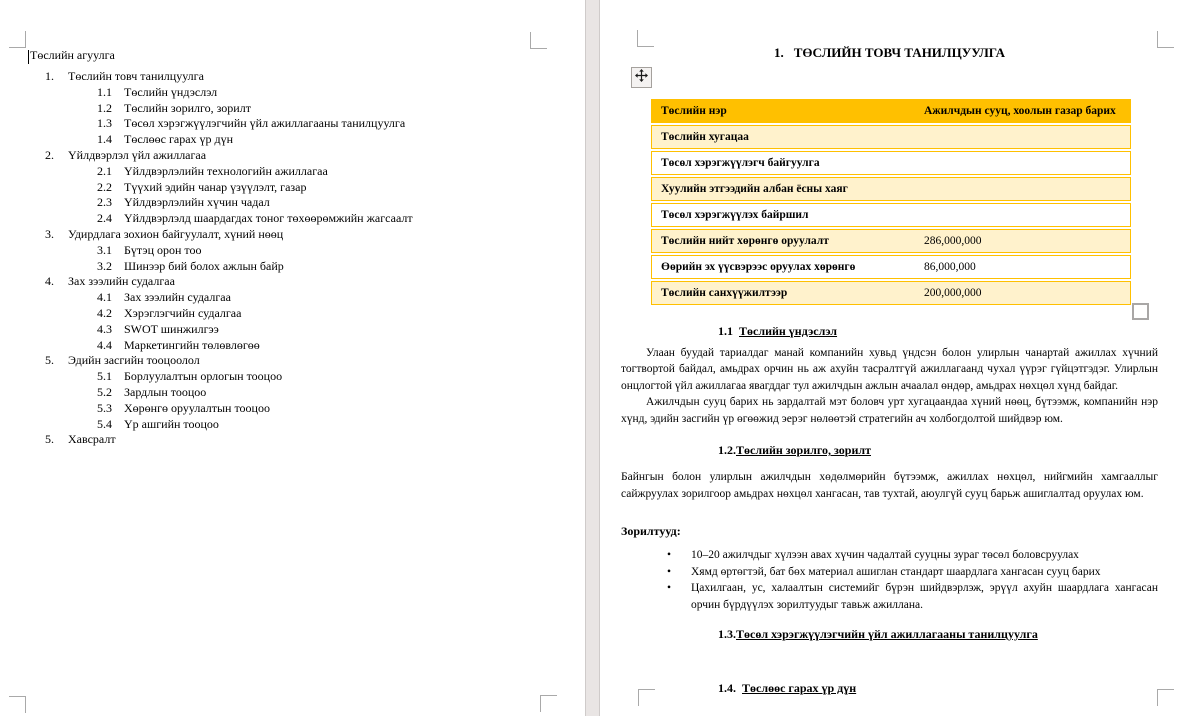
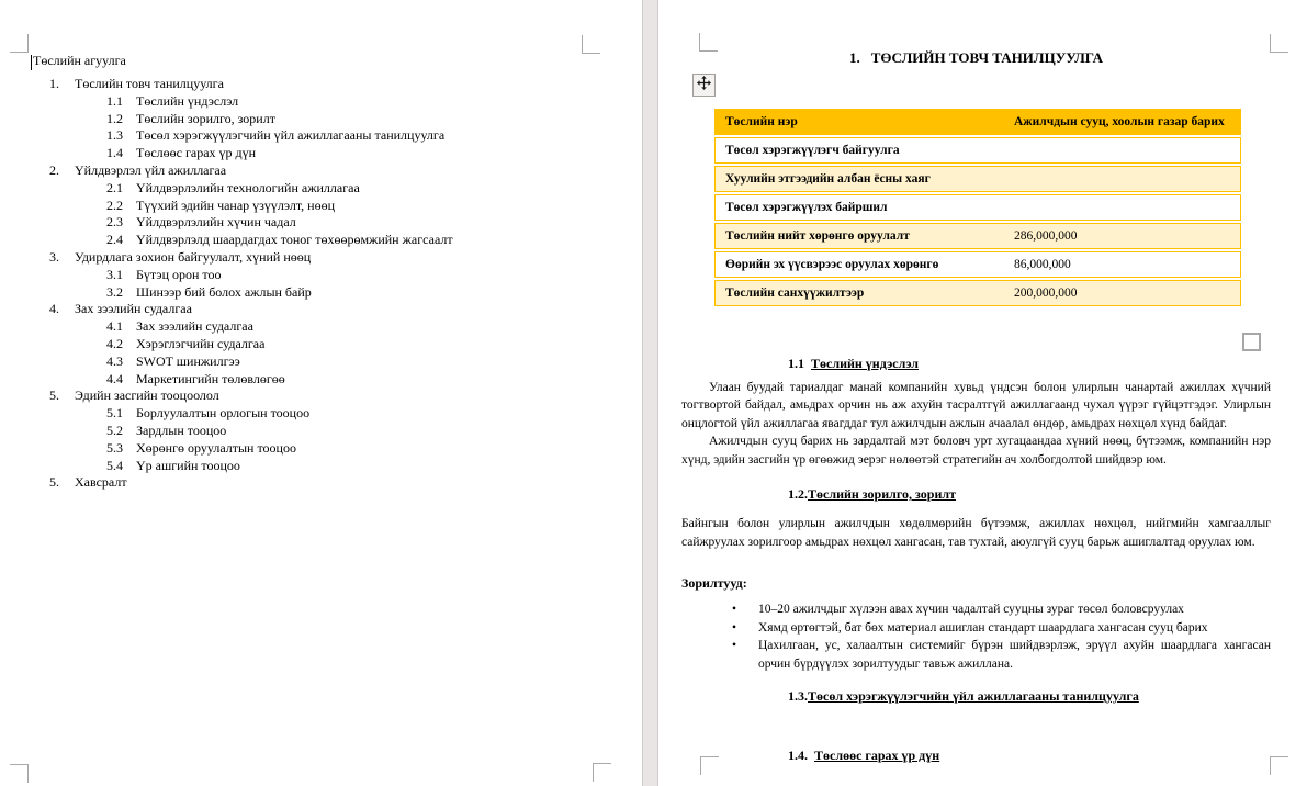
  Төслийн агуулга
  1. Төслийн товч танилцуулга
  1.1 Төслийн үндэслэл
  1.2 Төслийн зорилго, зорилт
  1.3 Төсөл хэрэгжүүлэгчийн үйл ажиллагааны танилцуулга
  1.4 Төслөөс гарах үр дүн
  2. Үйлдвэрлэл үйл ажиллагаа
  2.1 Үйлдвэрлэлийн технологийн ажиллагаа
- 2.2 Түүхий эдийн чанар үзүүлэлт, газар
+ 2.2 Түүхий эдийн чанар үзүүлэлт, нөөц
  2.3 Үйлдвэрлэлийн хүчин чадал
  2.4 Үйлдвэрлэлд шаардагдах тоног төхөөрөмжийн жагсаалт
  3. Удирдлага зохион байгуулалт, хүний нөөц
  3.1 Бүтэц орон тоо
  3.2 Шинээр бий болох ажлын байр
  4. Зах зээлийн судалгаа
  4.1 Зах зээлийн судалгаа
  4.2 Хэрэглэгчийн судалгаа
  4.3 SWOT шинжилгээ
  4.4 Маркетингийн төлөвлөгөө
  5. Эдийн засгийн тооцоолол
  5.1 Борлуулалтын орлогын тооцоо
  5.2 Зардлын тооцоо
  5.3 Хөрөнгө оруулалтын тооцоо
  5.4 Үр ашгийн тооцоо
  5. Хавсралт
  1. ТӨСЛИЙН ТОВЧ ТАНИЛЦУУЛГА
  Төслийн нэр	Ажилчдын сууц, хоолын газар барих
- Төслийн хугацаа
  Төсөл хэрэгжүүлэгч байгуулга
  Хуулийн этгээдийн албан ёсны хаяг
  Төсөл хэрэгжүүлэх байршил
  Төслийн нийт хөрөнгө оруулалт	286,000,000
  Өөрийн эх үүсвэрээс оруулах хөрөнгө	86,000,000
  Төслийн санхүүжилтээр	200,000,000
  1.1 Төслийн үндэслэл
  Улаан буудай тариалдаг манай компанийн хувьд үндсэн болон улирлын чанартай ажиллах хүчний тогтвортой байдал, амьдрах орчин нь аж ахуйн тасралтгүй ажиллагаанд чухал үүрэг гүйцэтгэдэг. Улирлын онцлогтой үйл ажиллагаа явагддаг тул ажилчдын ажлын ачаалал өндөр, амьдрах нөхцөл хүнд байдаг.
  Ажилчдын сууц барих нь зардалтай мэт боловч урт хугацаандаа хүний нөөц, бүтээмж, компанийн нэр хүнд, эдийн засгийн үр өгөөжид эерэг нөлөөтэй стратегийн ач холбогдолтой шийдвэр юм.
  1.2.Төслийн зорилго, зорилт
  Байнгын болон улирлын ажилчдын хөдөлмөрийн бүтээмж, ажиллах нөхцөл, нийгмийн хамгааллыг сайжруулах зорилгоор амьдрах нөхцөл хангасан, тав тухтай, аюулгүй сууц барьж ашиглалтад оруулах юм.
  Зорилтууд:
  10–20 ажилчдыг хүлээн авах хүчин чадалтай сууцны зураг төсөл боловсруулах
  Хямд өртөгтэй, бат бөх материал ашиглан стандарт шаардлага хангасан сууц барих
  Цахилгаан, ус, халаалтын системийг бүрэн шийдвэрлэж, эрүүл ахуйн шаардлага хангасан орчин бүрдүүлэх зорилтуудыг тавьж ажиллана.
  1.3.Төсөл хэрэгжүүлэгчийн үйл ажиллагааны танилцуулга
  1.4. Төслөөс гарах үр дүн
